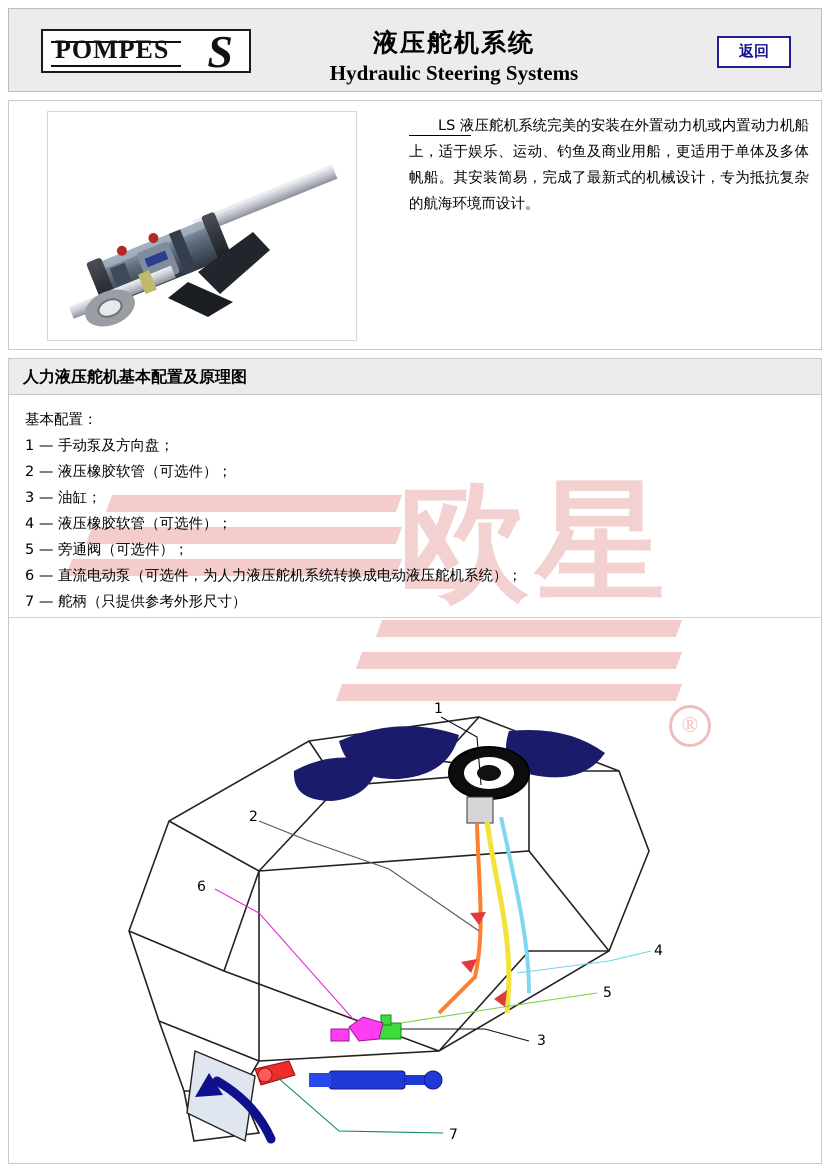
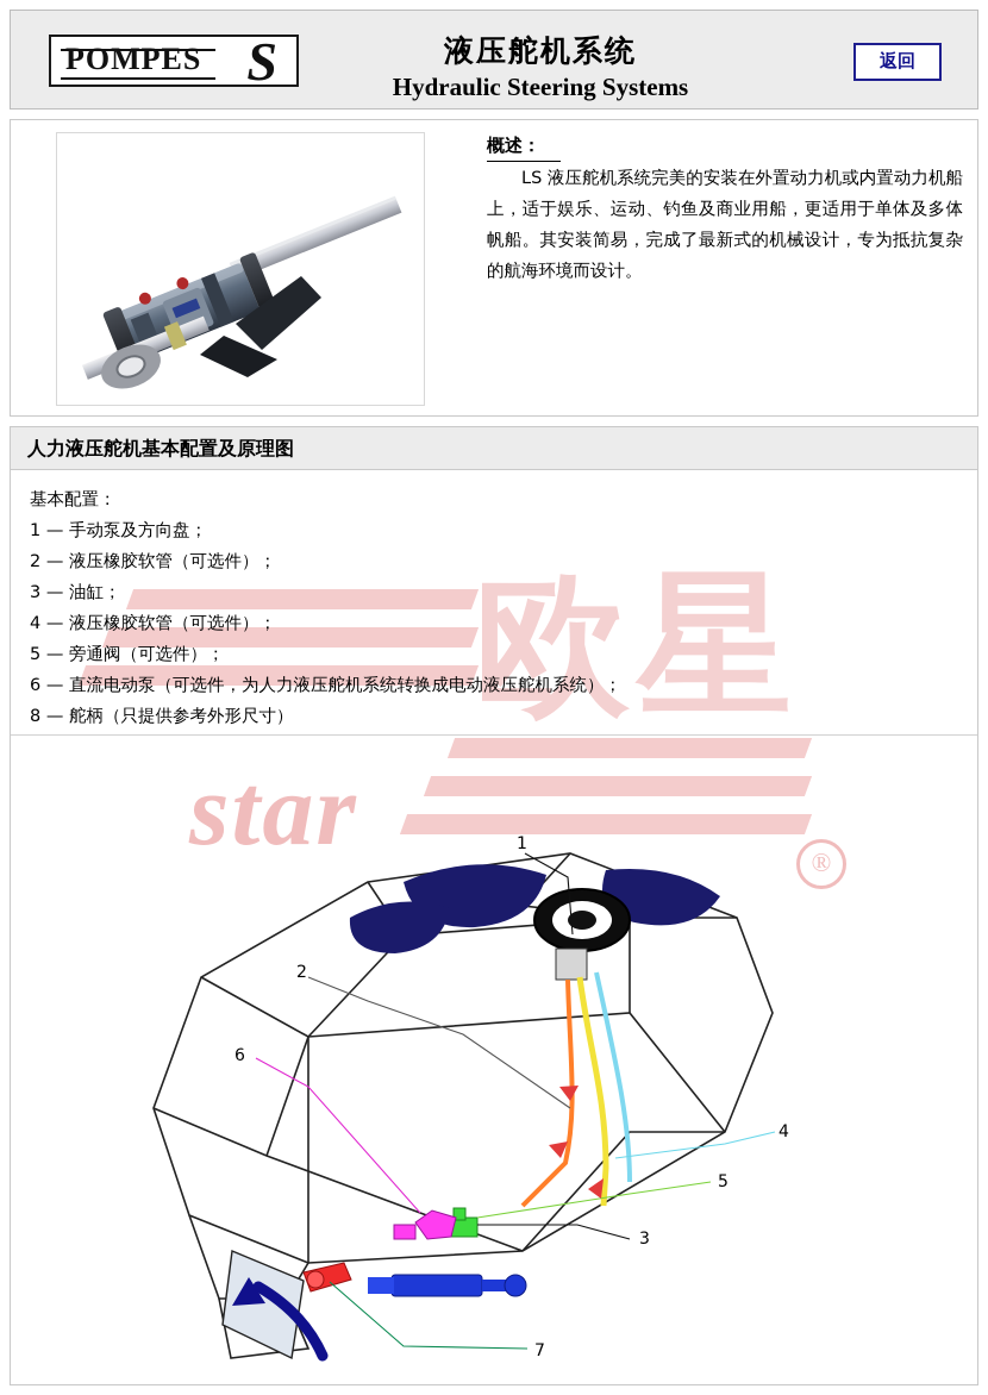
  POMPES
  S
  液压舵机系统
  Hydraulic Steering Systems
  返回
+ 概述：
  LS 液压舵机系统完美的安装在外置动力机或内置动力机船上，适于娱乐、运动、钓鱼及商业用船，更适用于单体及多体帆船。其安装简易，完成了最新式的机械设计，专为抵抗复杂的航海环境而设计。
  人力液压舵机基本配置及原理图
  欧星
+ star
  ®
  基本配置：
  1 — 手动泵及方向盘；
  2 — 液压橡胶软管（可选件）；
  3 — 油缸；
  4 — 液压橡胶软管（可选件）；
  5 — 旁通阀（可选件）；
  6 — 直流电动泵（可选件，为人力液压舵机系统转换成电动液压舵机系统）；
- 7 — 舵柄（只提供参考外形尺寸）
+ 8 — 舵柄（只提供参考外形尺寸）
  1
  2
  3
  4
  5
  6
  7
